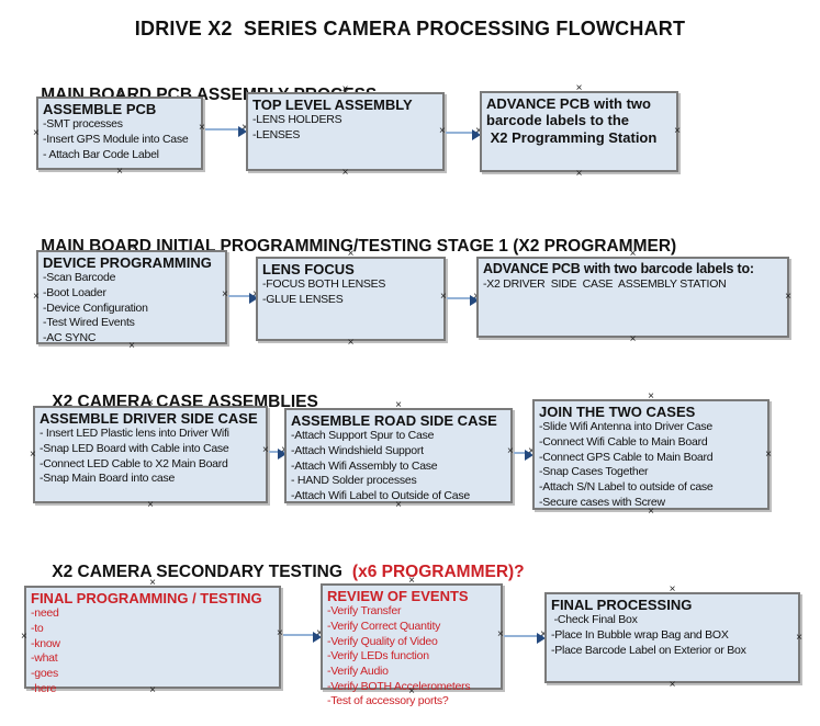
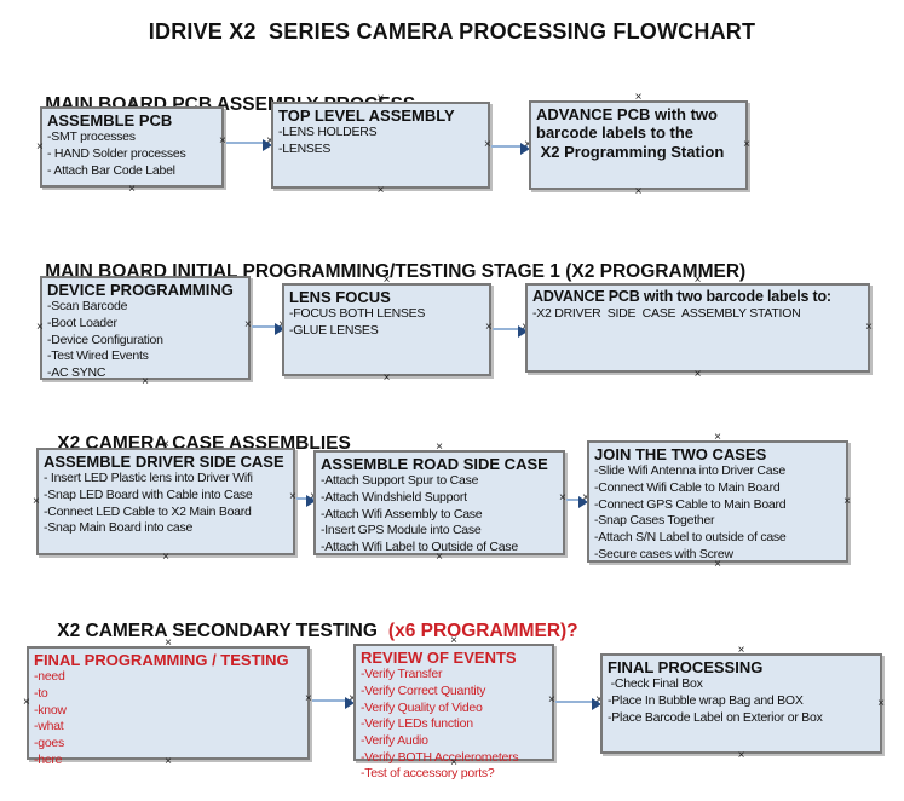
  IDRIVE X2 SERIES CAMERA PROCESSING FLOWCHART
  ASSEMBLE PCB
  -SMT processes
- -Insert GPS Module into Case
+ - HAND Solder processes
  - Attach Bar Code Label
  TOP LEVEL ASSEMBLY
  -LENS HOLDERS
  -LENSES
  ADVANCE PCB with two barcode labels to the
  X2 Programming Station
  MAIN BOAD INITIAL PROGRAMMING/TESTING STAGE 1 (X2 PROGRAMMER)
  DEVICE PROGRAMMING
  -Scan Barcode
  -Boot Loader
  -Device Configuration
  -Test Wired Events
  -AC SYNC
  LENS FOCUS
  -FOCUS BOTH LENSES
  -GLUE LENSES
  ADVANCE PCB with two barcode labels to:
  -X2 DRIVER SIDE CASE ASSEMBLY STATION
  X2 CAMERA CASE ASSEMBLIES
  ASSEMBLE DRIVER SIDE CASE
  - Insert LED Plastic lens into Driver Wifi
  -Snap LED Board with Cable into Case
  -Connect LED Cable to X2 Main Board
  -Snap Main Board into case
  ASSEMBLE ROAD SIDE CASE
  -Attach Support Spur to Case
  -Attach Windshield Support
  -Attach Wifi Assembly to Case
- - HAND Solder processes
+ -Insert GPS Module into Case
  -Attach Wifi Label to Outside of Case
  JOIN THE TWO CASES
  -Slide Wifi Antenna into Driver Case
  -Connect Wifi Cable to Main Board
  -Connect GPS Cable to Main Board
  -Snap Cases Together
  -Attach S/N Label to outside of case
  -Secure cases with Screw
  X2 CAMERA SECONDARY TESTING (x6 PROGRAMMER)?
  FINAL PROGRAMMING / TESTING
  -need
  -to
  -know
  -what
  -goes
  -here
  REVIEW OF EVENTS
  -Verify Transfer
  -Verify Correct Quantity
  -Verify Quality of Video
  -Verify LEDs function
  -Verify Audio
  -Verify BOTH Accelerometers
  -Test of accessory ports?
  FINAL PROCESSING
  -Check Final Box
  -Place In Bubble wrap Bag and BOX
  -Place Barcode Label on Exterior or Box
